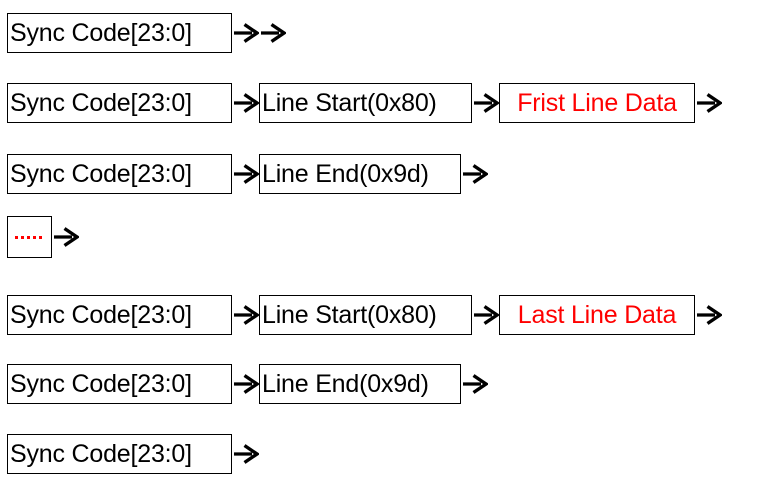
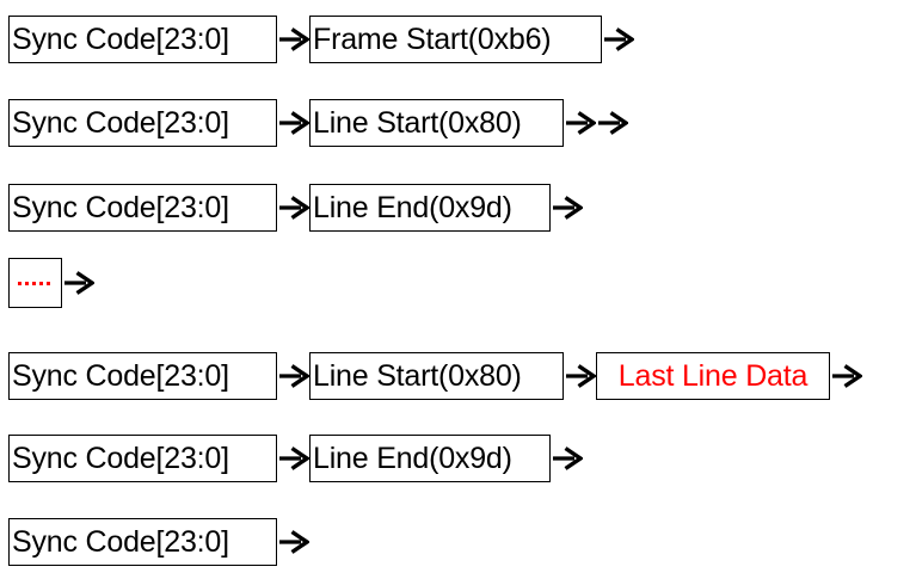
  Sync Code[23:0]
+ Frame Start(0xb6)
  Sync Code[23:0]
  Line Start(0x80)
- Frist Line Data
  Sync Code[23:0]
  Line End(0x9d)
  Sync Code[23:0]
  Line Start(0x80)
  Last Line Data
  Sync Code[23:0]
  Line End(0x9d)
  Sync Code[23:0]
